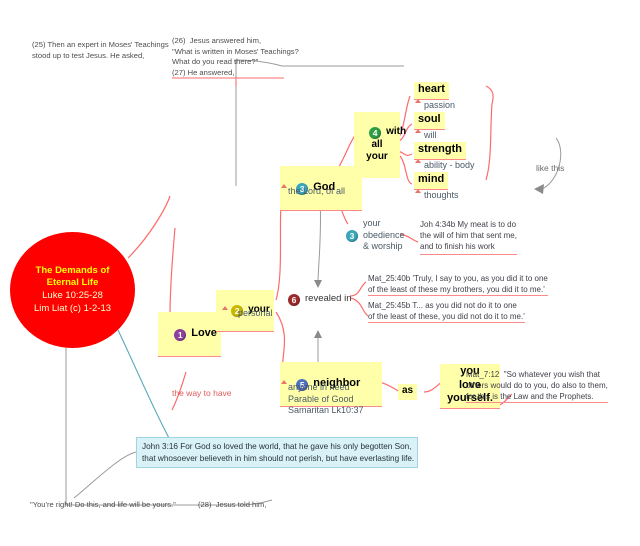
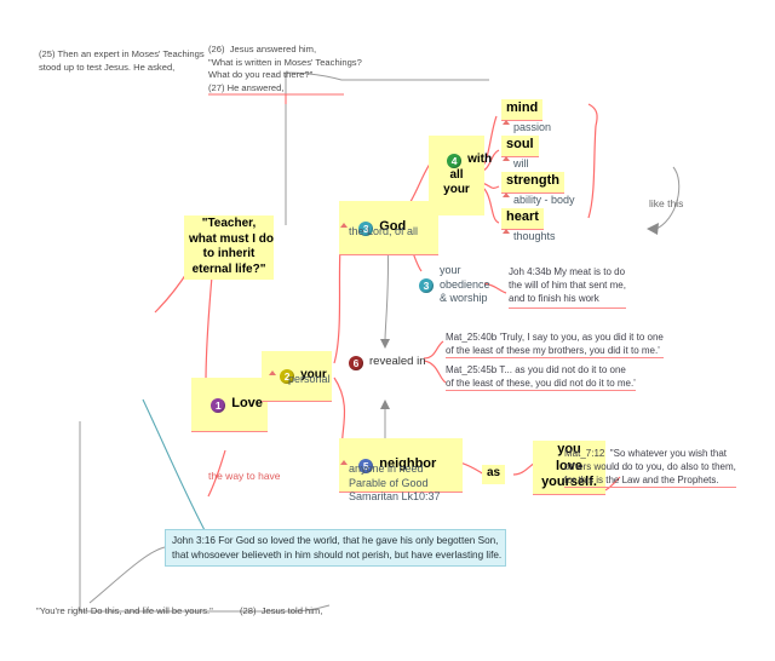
- The Demands of
- Eternal Life
- Luke 10:25-28
- Lim Liat (c) 1-2-13
  (25) Then an expert in Moses' Teachings
  stood up to test Jesus. He asked,
  (26) Jesus answered him,
  "What is written in Moses' Teachings?
  What do you read there?"
  (27) He answered,
  "You're right! Do this, and life will be yours."
  (28) Jesus told him,
  like this
  the way to have
+ "Teacher,
+ what must I do
+ to inherit
+ eternal life?"
  1 Love
  2 your
  personal
  3 God
  the Lord, of all
  3your
  obedience
  & worship
  4 with
  all
  your
- heart
+ mind
  passion
  soul
  will
  strength
  ability - body
- mind
+ heart
  thoughts
  Joh 4:34b My meat is to do
  the will of him that sent me,
  and to finish his work
  6 revealed in
  Mat_25:40b 'Truly, I say to you, as you did it to one
  of the least of these my brothers, you did it to me.'
  Mat_25:45b T... as you did not do it to one
  of the least of these, you did not do it to me.'
  5 neighbor
  anyone in need
  Parable of Good
  Samaritan Lk10:37
  as
  you
  love
  yourself.
  Mat_7:12 "So whatever you wish that
  others would do to you, do also to them,
  for this is the Law and the Prophets.
  John 3:16 For God so loved the world, that he gave his only begotten Son,
  that whosoever believeth in him should not perish, but have everlasting life.
